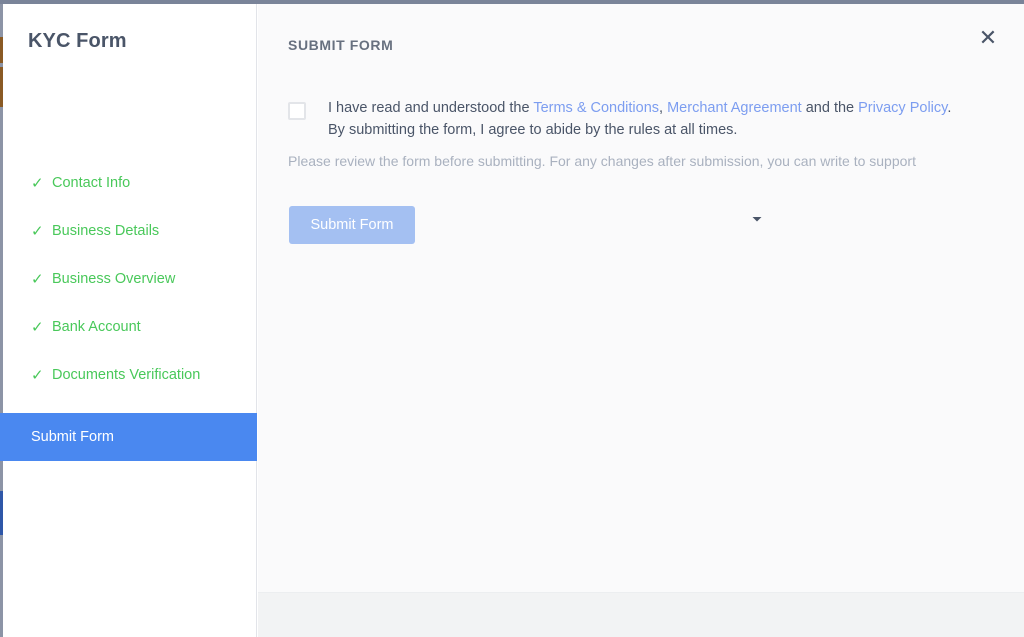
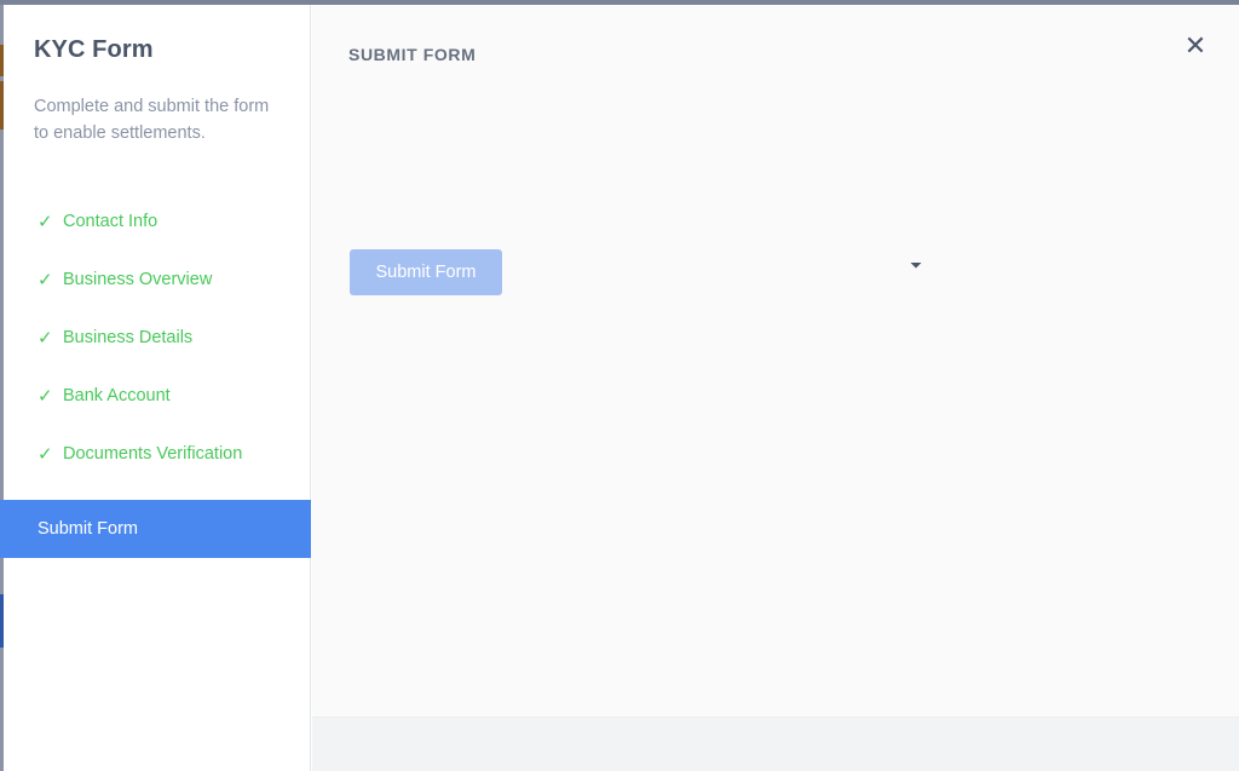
  KYC Form
+ Complete and submit the form to enable settlements.
  ✓
  Contact Info
  ✓
- Business Details
+ Business Overview
  ✓
- Business Overview
+ Business Details
  ✓
  Bank Account
  ✓
  Documents Verification
  Submit Form
  SUBMIT FORM
  ✕
- I have read and understood the Terms & Conditions, Merchant Agreement and the Privacy Policy. By submitting the form, I agree to abide by the rules at all times.
- Please review the form before submitting. For any changes after submission, you can write to support
  Submit Form
